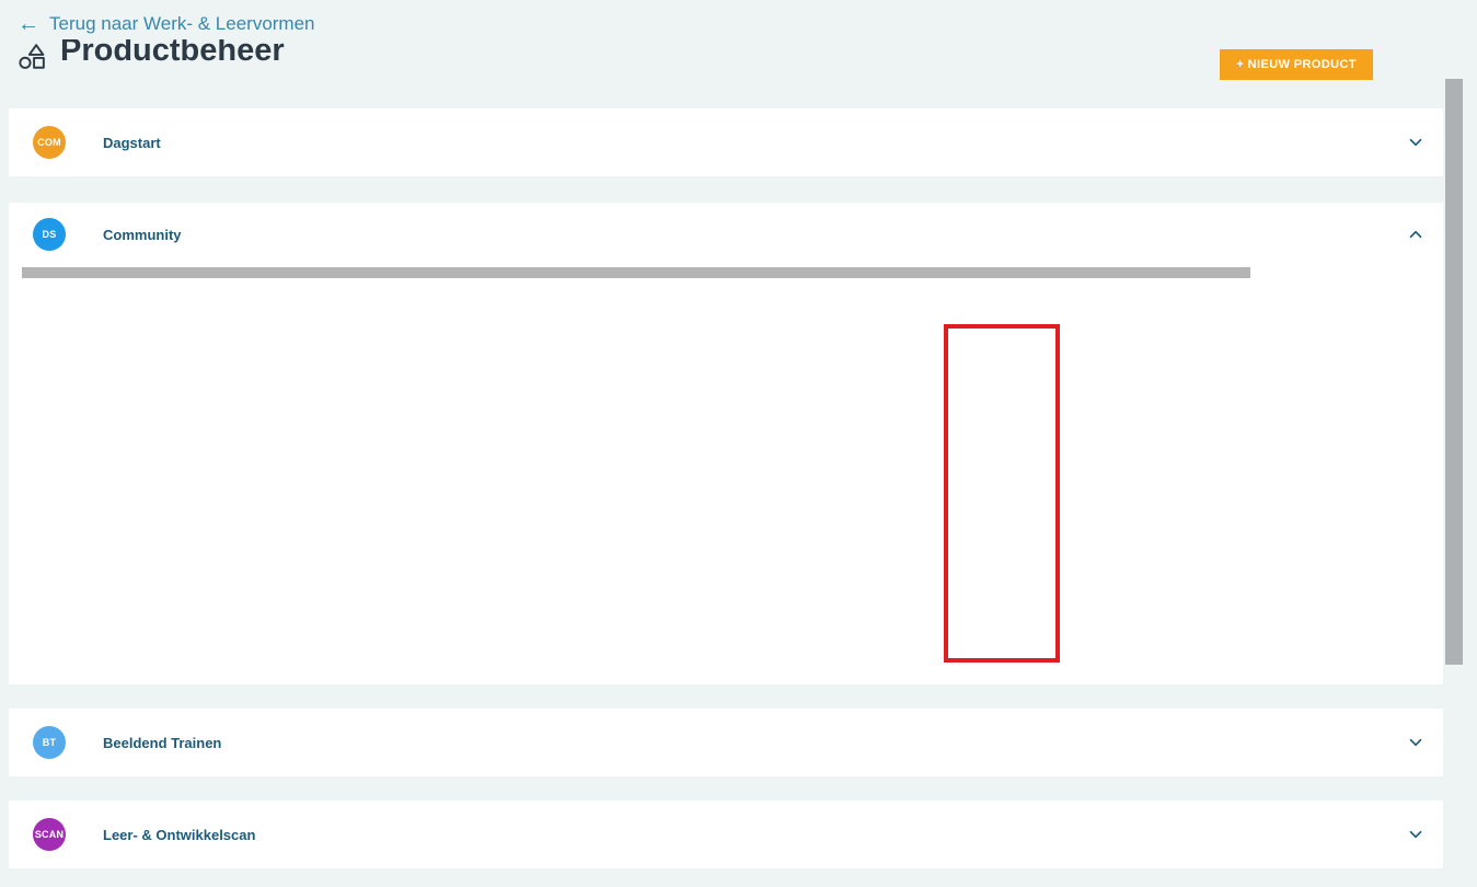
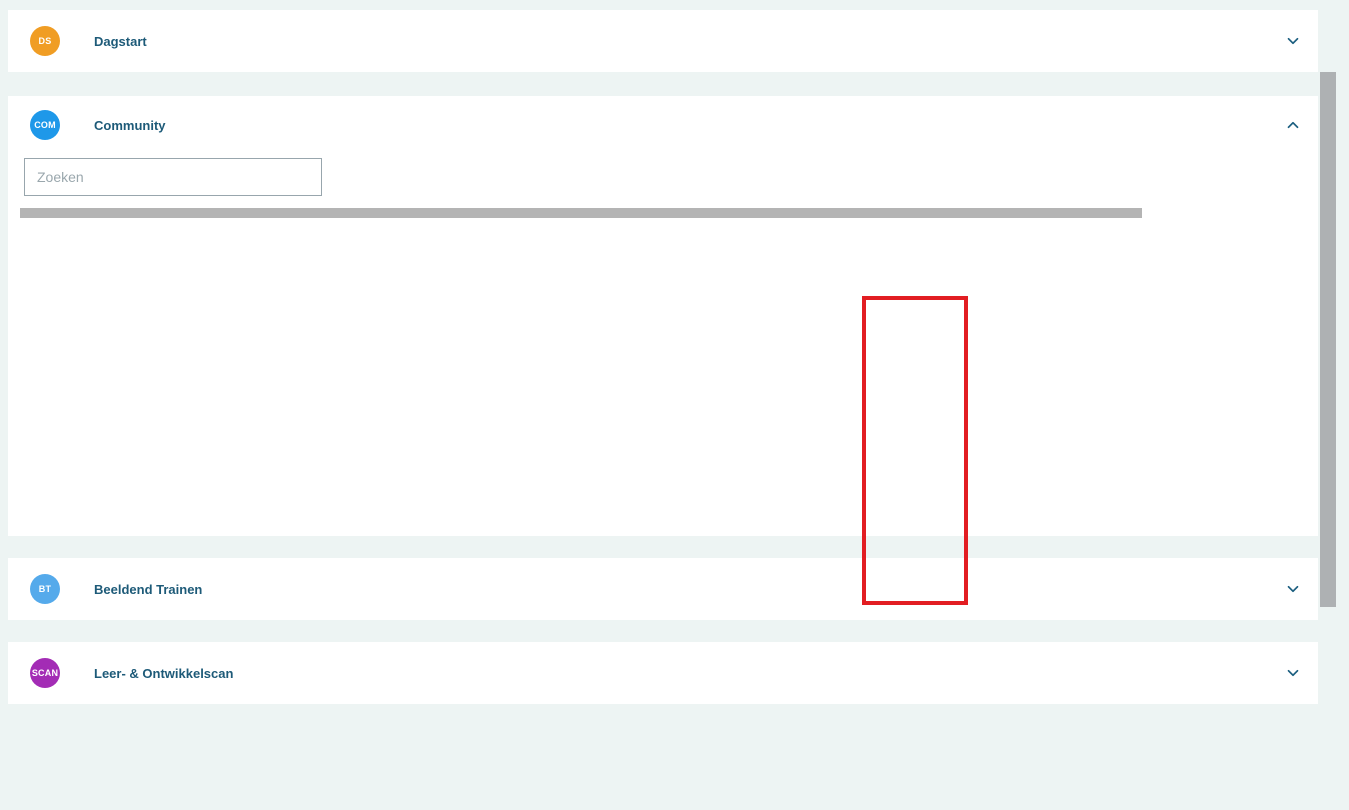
- ←
- Terug naar Werk- & Leervormen
- Productbeheer
- + NIEUW PRODUCT
- COM
+ DS
  Dagstart
- DS
+ COM
  Community
+ Zoeken
  BT
  Beeldend Trainen
  SCAN
  Leer- & Ontwikkelscan
